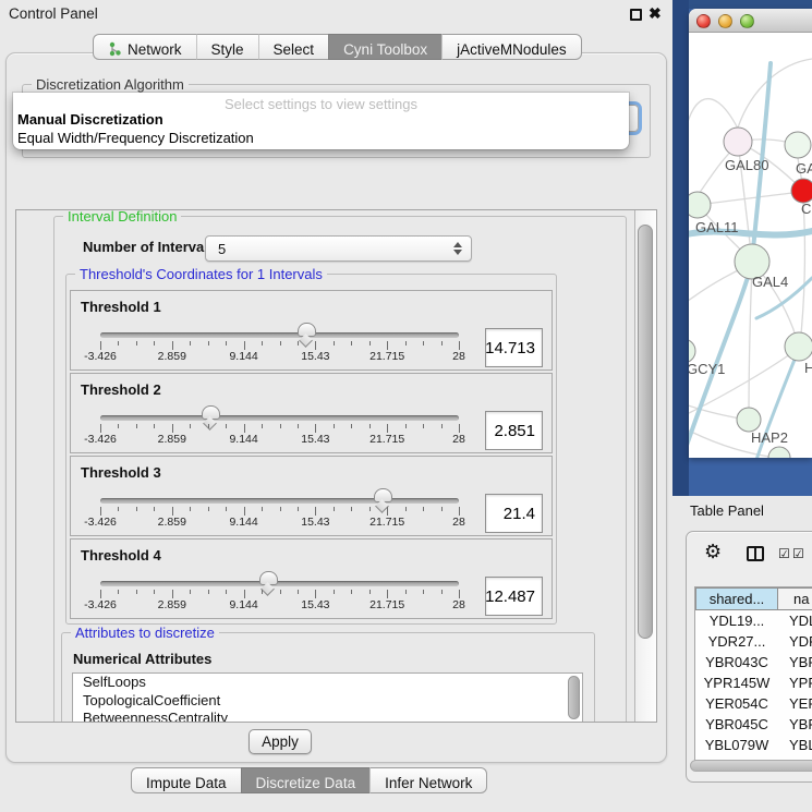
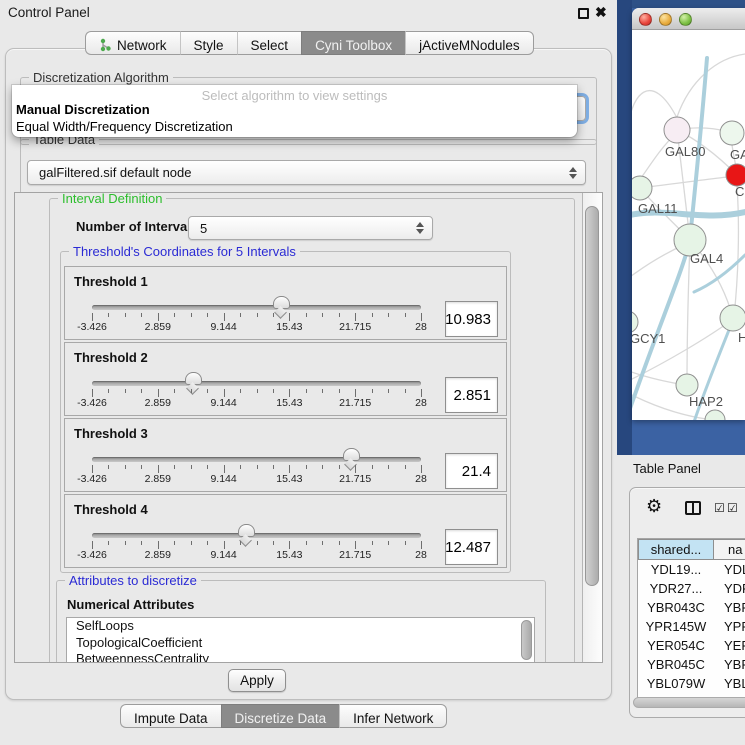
  Control Panel
  ✖
  Network
  Style
  Select
  Cyni Toolbox
  jActiveMNodules
  Discretization Algorithm
+ Table Data
+ galFiltered.sif default node
  Interval Definition
  Number of Interva
  5
- Threshold's Coordinates for 1 Intervals
+ Threshold's Coordinates for 5 Intervals
  Threshold 1
  -3.426
  2.859
  9.144
  15.43
  21.715
  28
- 14.713
+ 10.983
  Threshold 2
  -3.426
  2.859
  9.144
  15.43
  21.715
  28
  2.851
  Threshold 3
  -3.426
  2.859
  9.144
  15.43
  21.715
  28
  21.4
  Threshold 4
  -3.426
  2.859
  9.144
  15.43
  21.715
  28
  12.487
  Attributes to discretize
  Numerical Attributes
  SelfLoops
  TopologicalCoefficient
  BetweennessCentrality
  Apply
- Select settings to view settings
+ Select algorithm to view settings
  Manual Discretization
  Equal Width/Frequency Discretization
  Impute Data
  Discretize Data
  Infer Network
  GAL80
  GA
  C
  GAL11
  GAL4
  GCY1
  H
  HAP2
  Table Panel
  ⚙
  ☑
  ☑
  shared...
  na
  YDL19...
  YDR27...
  YBR043C
  YPR145W
  YER054C
  YBR045C
  YBL079W
